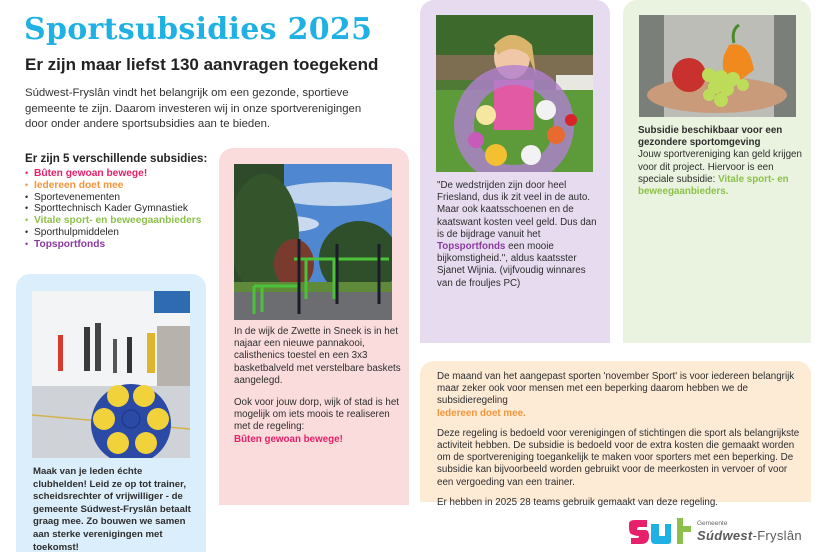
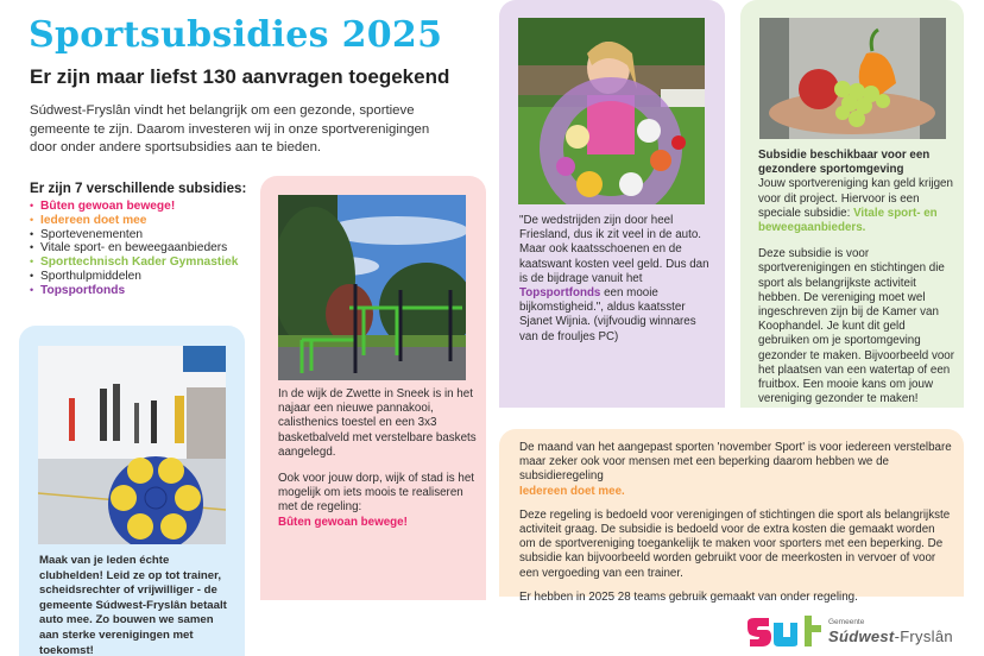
  Sportsubsidies 2025
  Er zijn maar liefst 130 aanvragen toegekend
  Súdwest-Fryslân vindt het belangrijk om een gezonde, sportieve gemeente te zijn. Daarom investeren wij in onze sportverenigingen door onder andere sportsubsidies aan te bieden.
- Er zijn 5 verschillende subsidies:
+ Er zijn 7 verschillende subsidies:
  •
  Bûten gewoan bewege!
  •
  Iedereen doet mee
  •
  Sportevenementen
  •
- Sporttechnisch Kader Gymnastiek
+ Vitale sport- en beweegaanbieders
  •
- Vitale sport- en beweegaanbieders
+ Sporttechnisch Kader Gymnastiek
  •
  Sporthulpmiddelen
  •
  Topsportfonds
- Maak van je leden échte clubhelden! Leid ze op tot trainer, scheidsrechter of vrijwilliger - de gemeente Súdwest-Fryslân betaalt graag mee. Zo bouwen we samen aan sterke verenigingen met toekomst!
+ Maak van je leden échte clubhelden! Leid ze op tot trainer, scheidsrechter of vrijwilliger - de gemeente Súdwest-Fryslân betaalt auto mee. Zo bouwen we samen aan sterke verenigingen met toekomst!
  In de wijk de Zwette in Sneek is in het najaar een nieuwe pannakooi, calisthenics toestel en een 3x3 basketbalveld met verstelbare baskets aangelegd.
  Ook voor jouw dorp, wijk of stad is het mogelijk om iets moois te realiseren met de regeling:
  Bûten gewoan bewege!
  "De wedstrijden zijn door heel Friesland, dus ik zit veel in de auto. Maar ook kaatsschoenen en de kaatswant kosten veel geld. Dus dan is de bijdrage vanuit het Topsportfonds een mooie bijkomstigheid.", aldus kaatsster Sjanet Wijnia. (vijfvoudig winnares van de frouljes PC)
  Subsidie beschikbaar voor een gezondere sportomgeving
  Jouw sportvereniging kan geld krijgen voor dit project. Hiervoor is een speciale subsidie: Vitale sport- en beweegaanbieders.
+ Deze subsidie is voor sportverenigingen en stichtingen die sport als belangrijkste activiteit hebben. De vereniging moet wel ingeschreven zijn bij de Kamer van Koophandel. Je kunt dit geld gebruiken om je sportomgeving gezonder te maken. Bijvoorbeeld voor het plaatsen van een watertap of een fruitbox. Een mooie kans om jouw vereniging gezonder te maken!
- De maand van het aangepast sporten 'november Sport' is voor iedereen belangrijk maar zeker ook voor mensen met een beperking daarom hebben we de subsidieregeling
+ De maand van het aangepast sporten 'november Sport' is voor iedereen verstelbare maar zeker ook voor mensen met een beperking daarom hebben we de subsidieregeling
  Iedereen doet mee.
- Deze regeling is bedoeld voor verenigingen of stichtingen die sport als belangrijkste activiteit hebben. De subsidie is bedoeld voor de extra kosten die gemaakt worden om de sportvereniging toegankelijk te maken voor sporters met een beperking. De subsidie kan bijvoorbeeld worden gebruikt voor de meerkosten in vervoer of voor een vergoeding van een trainer.
+ Deze regeling is bedoeld voor verenigingen of stichtingen die sport als belangrijkste activiteit graag. De subsidie is bedoeld voor de extra kosten die gemaakt worden om de sportvereniging toegankelijk te maken voor sporters met een beperking. De subsidie kan bijvoorbeeld worden gebruikt voor de meerkosten in vervoer of voor een vergoeding van een trainer.
- Er hebben in 2025 28 teams gebruik gemaakt van deze regeling.
+ Er hebben in 2025 28 teams gebruik gemaakt van onder regeling.
  Súdwest-Fryslân
